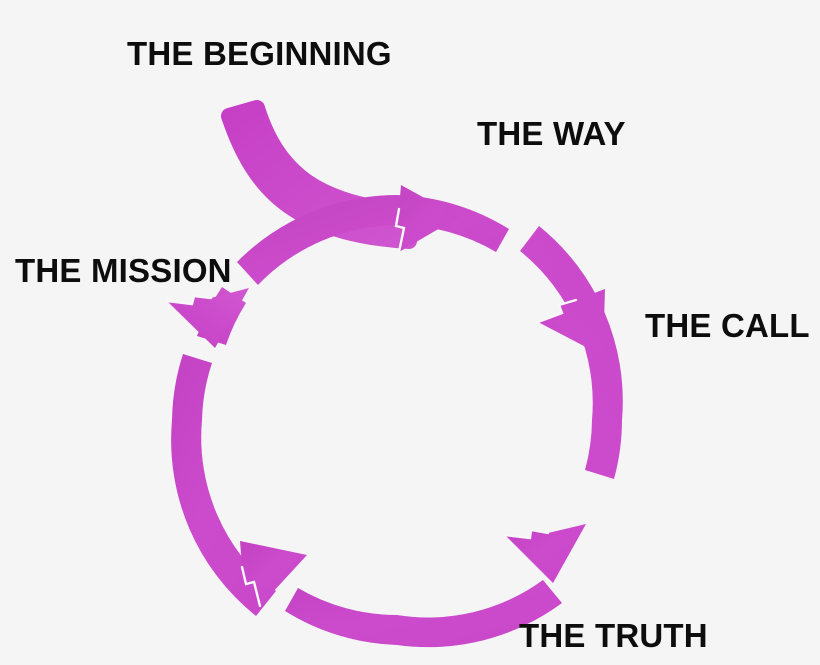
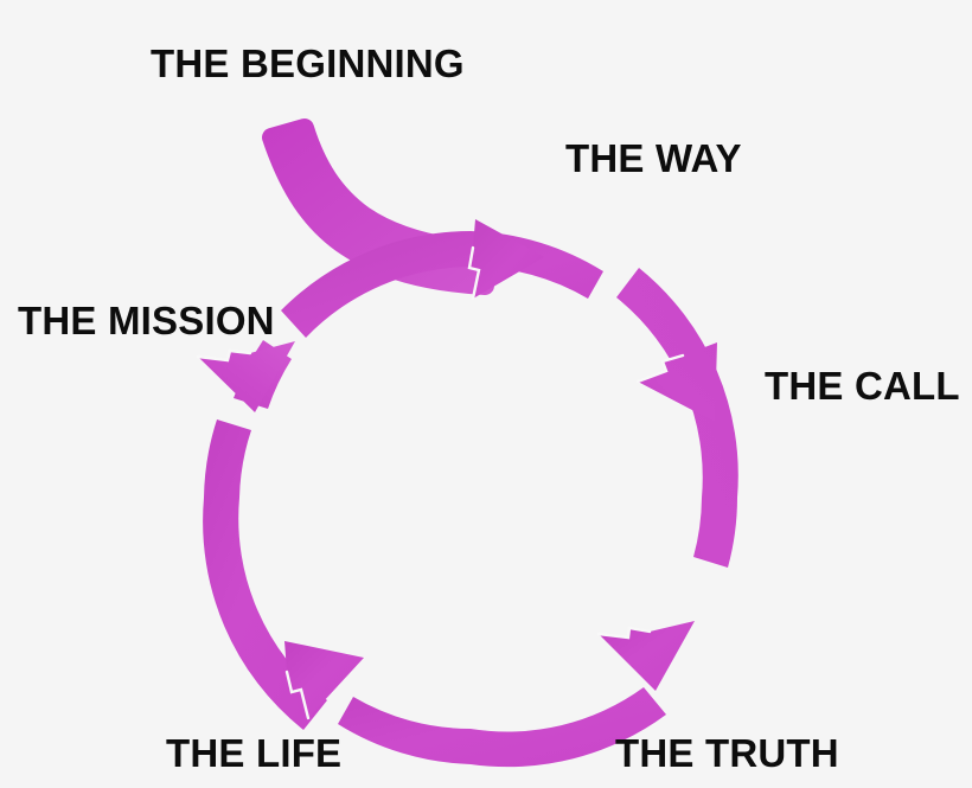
  THE BEGINNING
  THE WAY
  THE CALL
  THE MISSION
  THE TRUTH
+ THE LIFE
